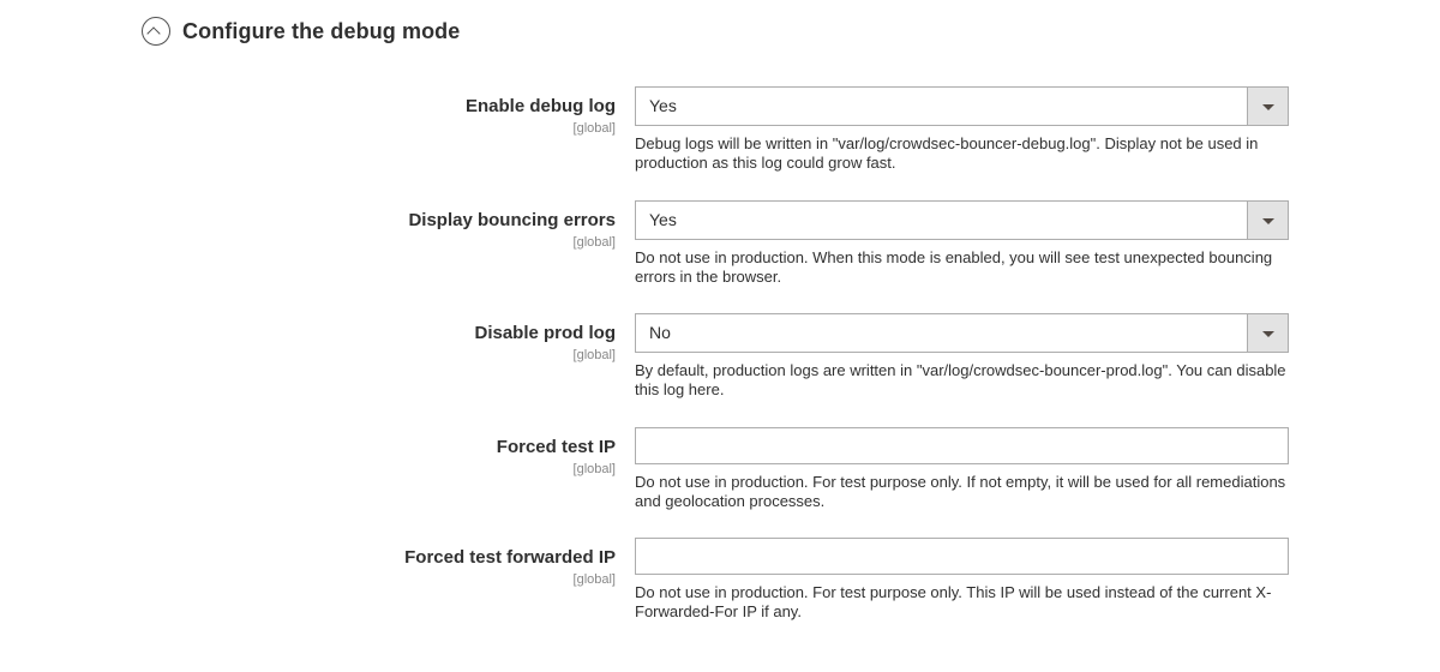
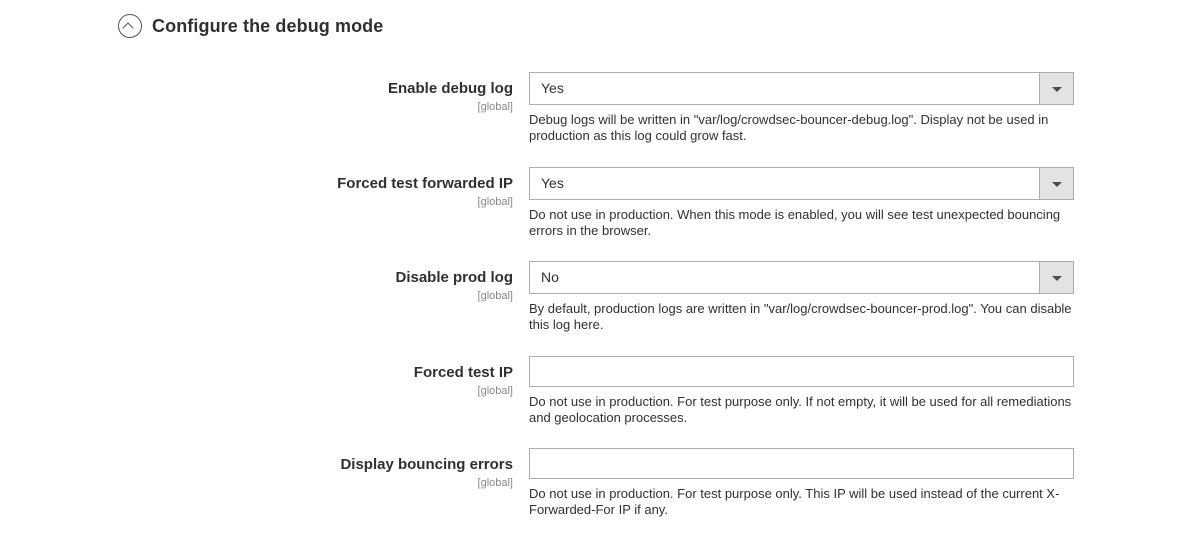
  Configure the debug mode
  Enable debug log
  [global]
  Yes
  Debug logs will be written in "var/log/crowdsec-bouncer-debug.log". Display not be used in production as this log could grow fast.
- Display bouncing errors
+ Forced test forwarded IP
  [global]
  Yes
  Do not use in production. When this mode is enabled, you will see test unexpected bouncing errors in the browser.
  Disable prod log
  [global]
  No
  By default, production logs are written in "var/log/crowdsec-bouncer-prod.log". You can disable this log here.
  Forced test IP
  [global]
  Do not use in production. For test purpose only. If not empty, it will be used for all remediations and geolocation processes.
- Forced test forwarded IP
+ Display bouncing errors
  [global]
  Do not use in production. For test purpose only. This IP will be used instead of the current X-Forwarded-For IP if any.
